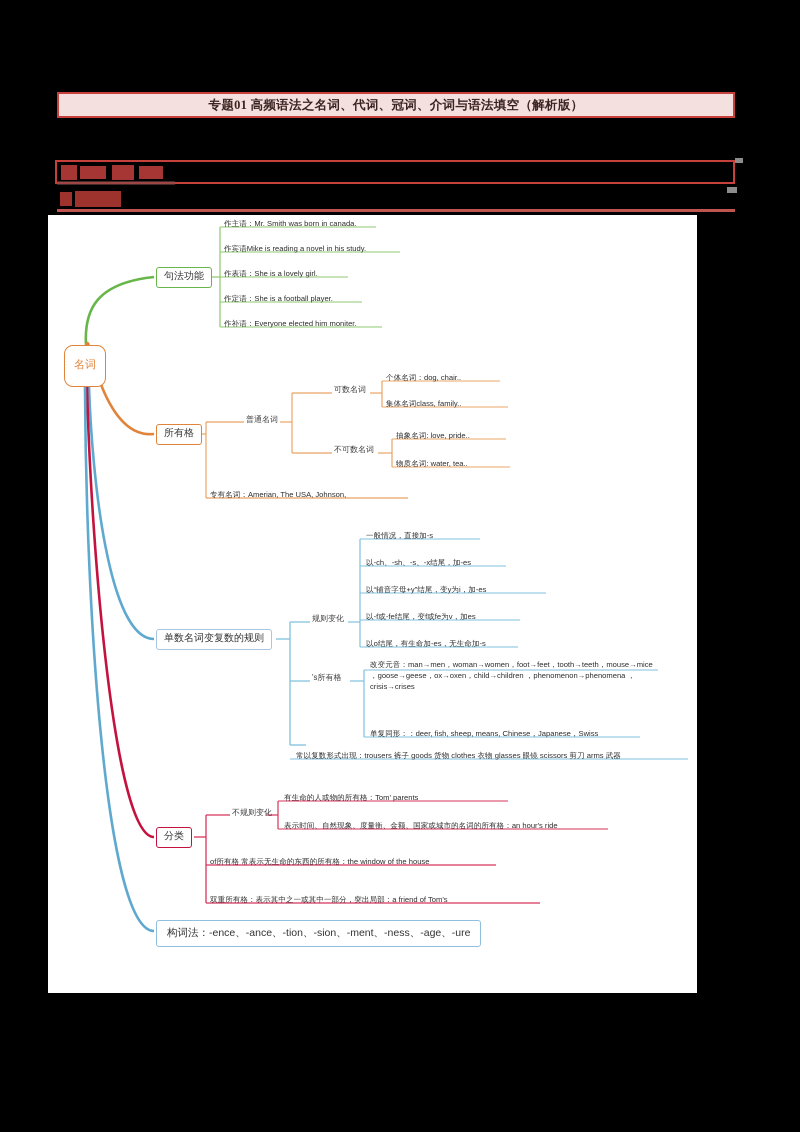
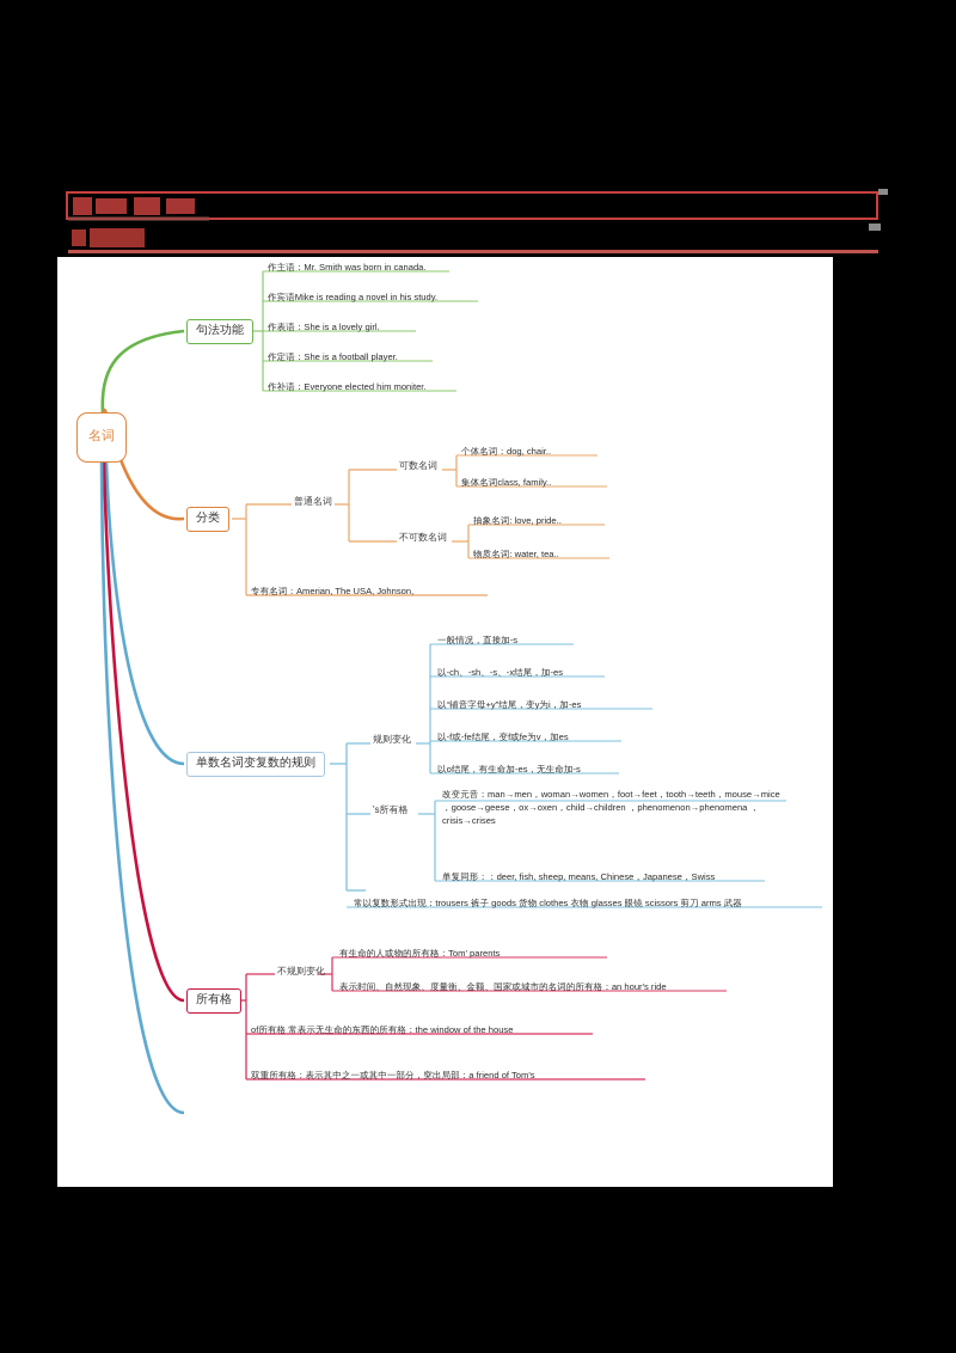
- 专题01 高频语法之名词、代词、冠词、介词与语法填空（解析版）
  名词
  句法功能
  作主语：Mr. Smith was born in canada.
  作宾语Mike is reading a novel in his study.
  作表语：She is a lovely girl.
  作定语：She is a football player.
  作补语：Everyone elected him moniter.
- 所有格
+ 分类
  普通名词
  可数名词
  不可数名词
  个体名词：dog, chair..
  集体名词class, family..
  抽象名词: love, pride..
  物质名词: water, tea..
  专有名词：Amerian, The USA, Johnson,
  单数名词变复数的规则
  规则变化
  's所有格
  一般情况，直接加-s
  以-ch、-sh、-s、-x结尾，加-es
  以“辅音字母+y”结尾，变y为i，加-es
  以-f或-fe结尾，变f或fe为v，加es
  以o结尾，有生命加-es，无生命加-s
  改变元音：man→men，woman→women，foot→feet，tooth→teeth，mouse→mice ，goose→geese，ox→oxen，child→children ，phenomenon→phenomena ，crisis→crises
  单复同形：：deer, fish, sheep, means, Chinese，Japanese，Swiss
  常以复数形式出现：trousers 裤子 goods 货物 clothes 衣物 glasses 眼镜 scissors 剪刀 arms 武器
- 分类
+ 所有格
  不规则变化
  有生命的人或物的所有格：Tom' parents
  表示时间、自然现象、度量衡、金额、国家或城市的名词的所有格：an hour's ride
  of所有格 常表示无生命的东西的所有格：the window of the house
  双重所有格：表示其中之一或其中一部分，突出局部：a friend of Tom's
- 构词法：-ence、-ance、-tion、-sion、-ment、-ness、-age、-ure
